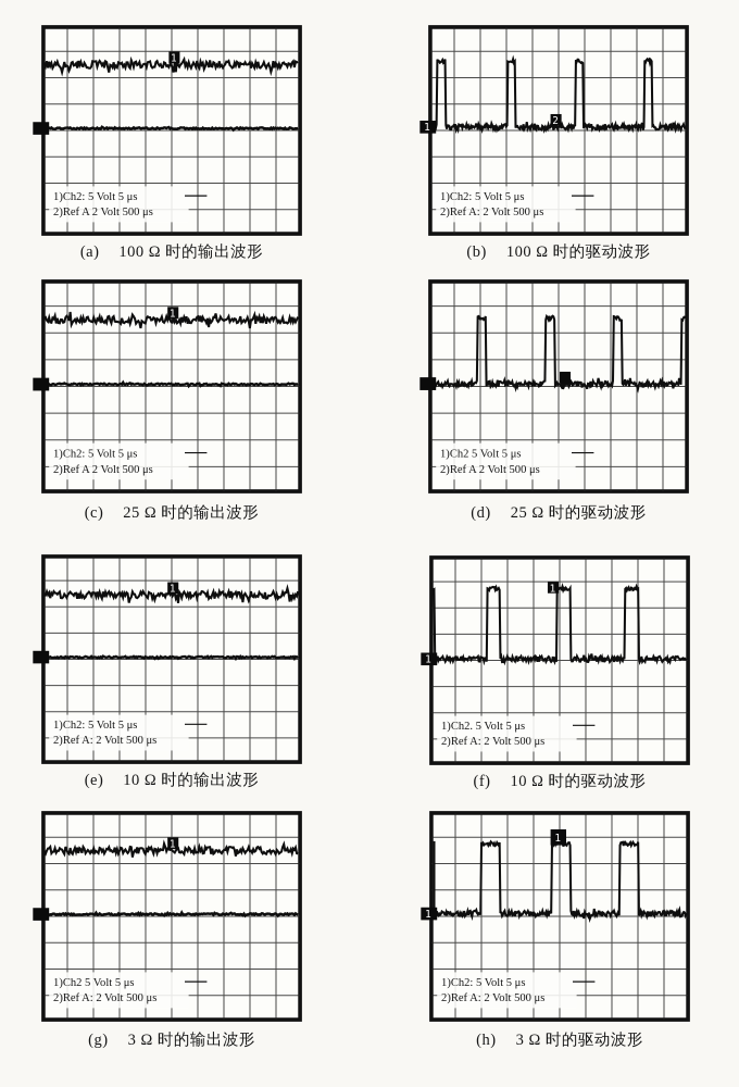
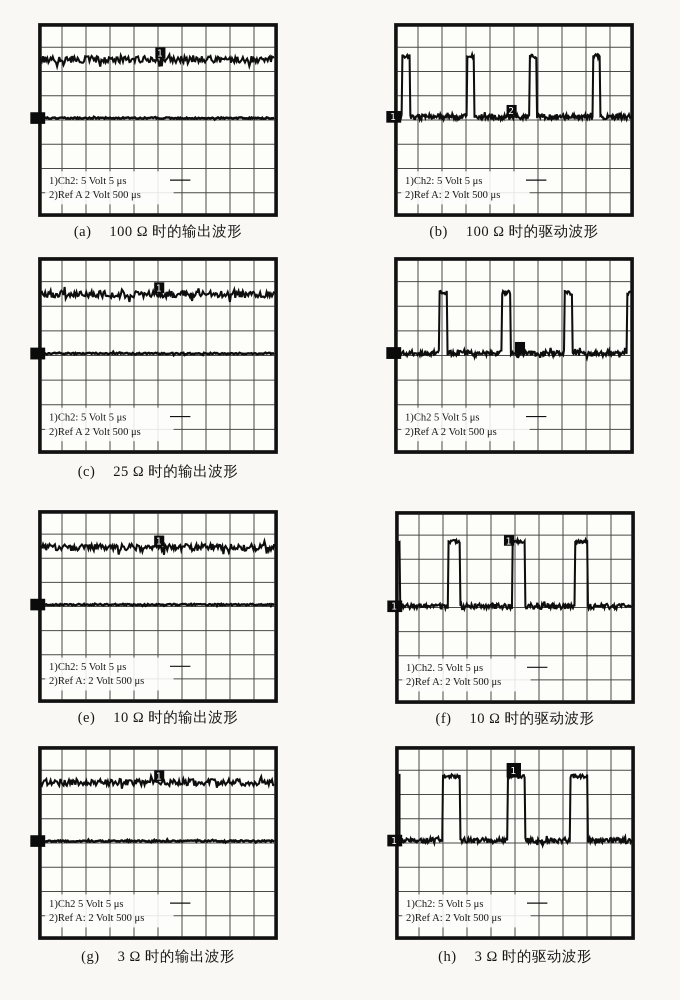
  1
  1)Ch2: 5 Volt 5 μs
  2)Ref A 2 Volt 500 μs
  (a) 100 Ω 时的输出波形
  1
  2
  1)Ch2: 5 Volt 5 μs
  2)Ref A: 2 Volt 500 μs
  (b) 100 Ω 时的驱动波形
  1
  1)Ch2: 5 Volt 5 μs
  2)Ref A 2 Volt 500 μs
  (c) 25 Ω 时的输出波形
  1)Ch2 5 Volt 5 μs
  2)Ref A 2 Volt 500 μs
- (d) 25 Ω 时的驱动波形
  1
  1)Ch2: 5 Volt 5 μs
  2)Ref A: 2 Volt 500 μs
  (e) 10 Ω 时的输出波形
  1
  1
  1)Ch2. 5 Volt 5 μs
  2)Ref A: 2 Volt 500 μs
  (f) 10 Ω 时的驱动波形
  1
  1)Ch2 5 Volt 5 μs
  2)Ref A: 2 Volt 500 μs
  (g) 3 Ω 时的输出波形
  1
  1
  1)Ch2: 5 Volt 5 μs
  2)Ref A: 2 Volt 500 μs
  (h) 3 Ω 时的驱动波形
